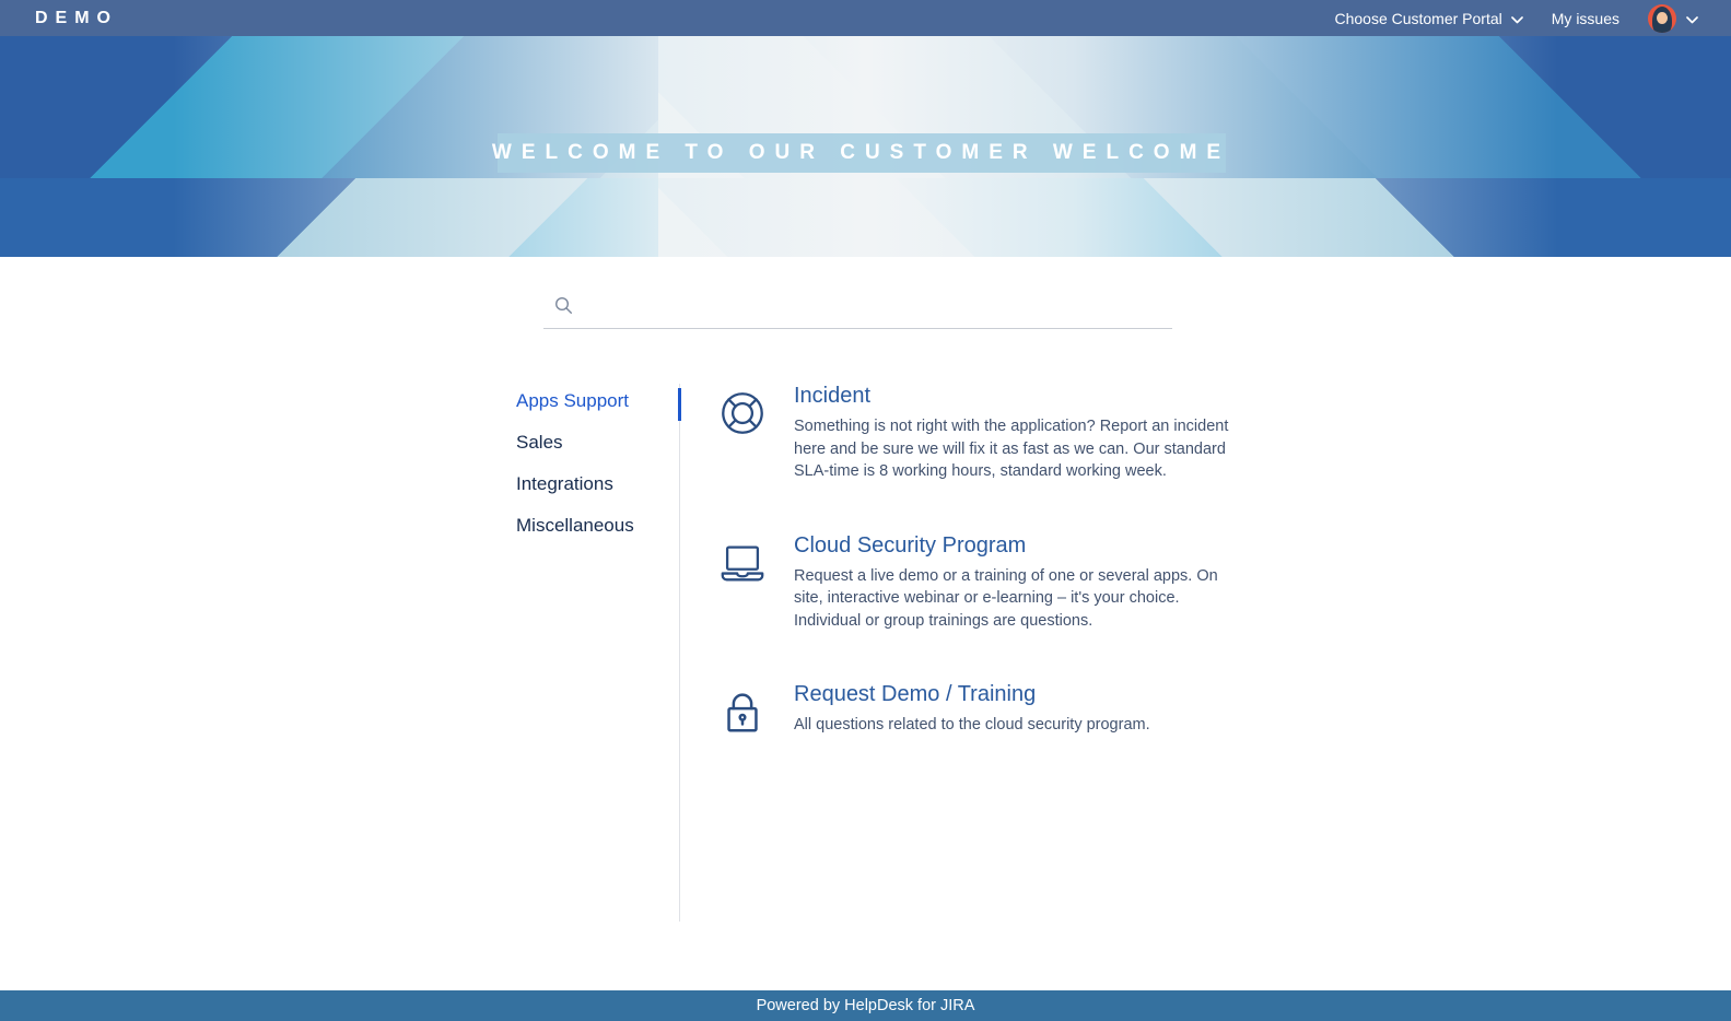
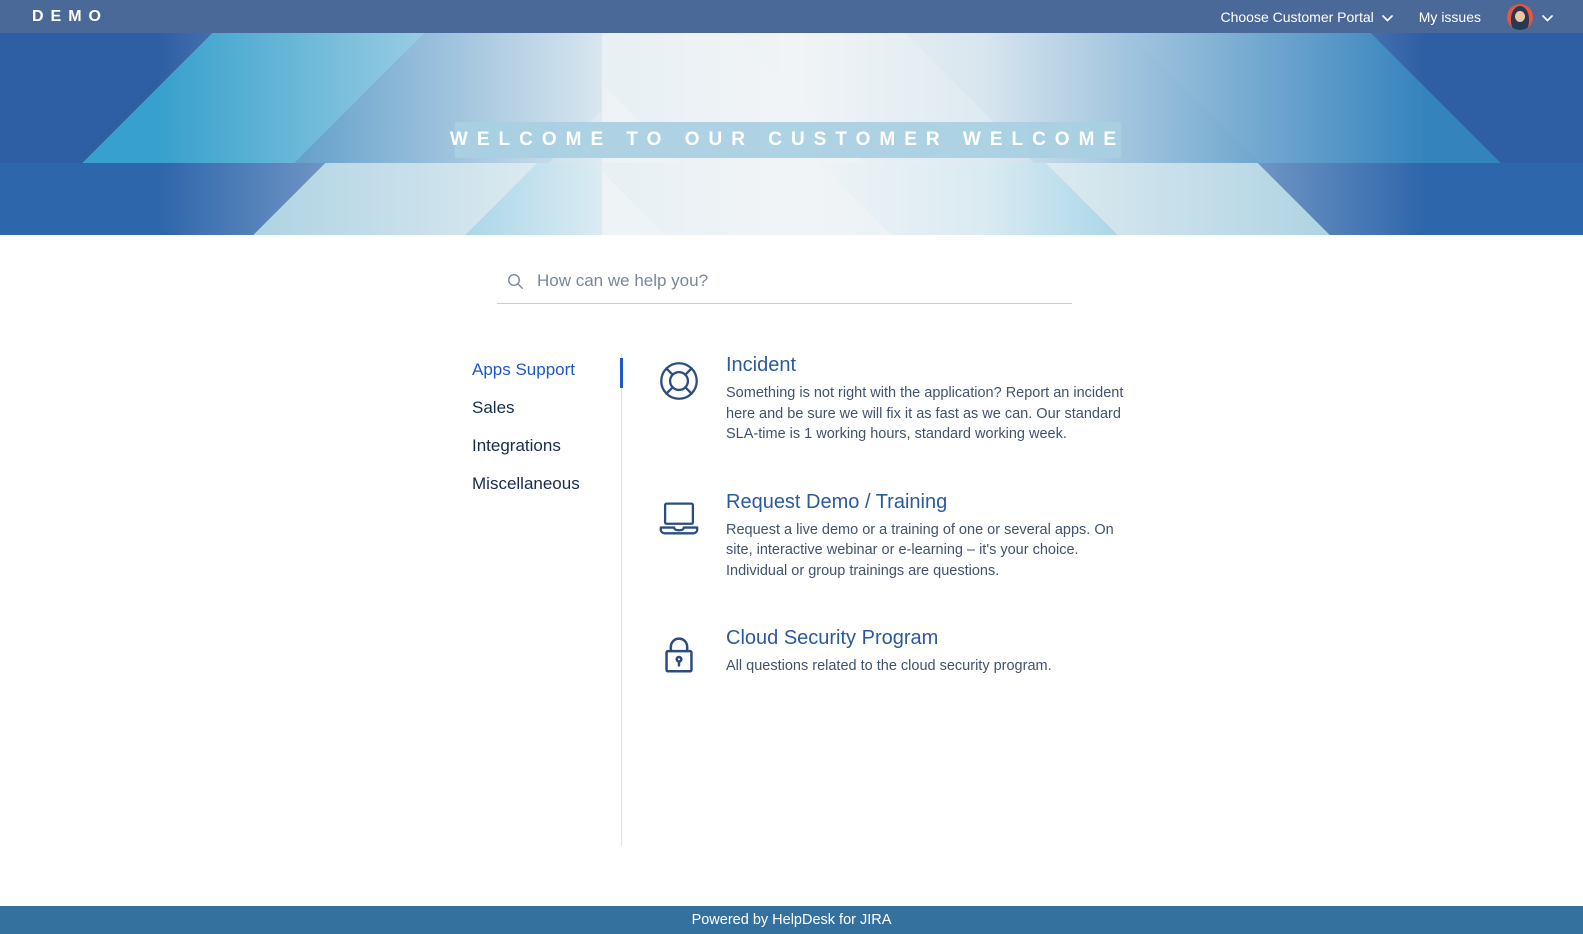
  DEMO
  Choose Customer Portal
  My issues
  WELCOME TO OUR CUSTOMER WELCOME
+ How can we help you?
  Apps Support
  Sales
  Integrations
  Miscellaneous
  Incident
- Something is not right with the application? Report an incident here and be sure we will fix it as fast as we can. Our standard SLA-time is 8 working hours, standard working week.
+ Something is not right with the application? Report an incident here and be sure we will fix it as fast as we can. Our standard SLA-time is 1 working hours, standard working week.
- Cloud Security Program
+ Request Demo / Training
  Request a live demo or a training of one or several apps. On site, interactive webinar or e-learning – it's your choice. Individual or group trainings are questions.
- Request Demo / Training
+ Cloud Security Program
  All questions related to the cloud security program.
  Powered by HelpDesk for JIRA
